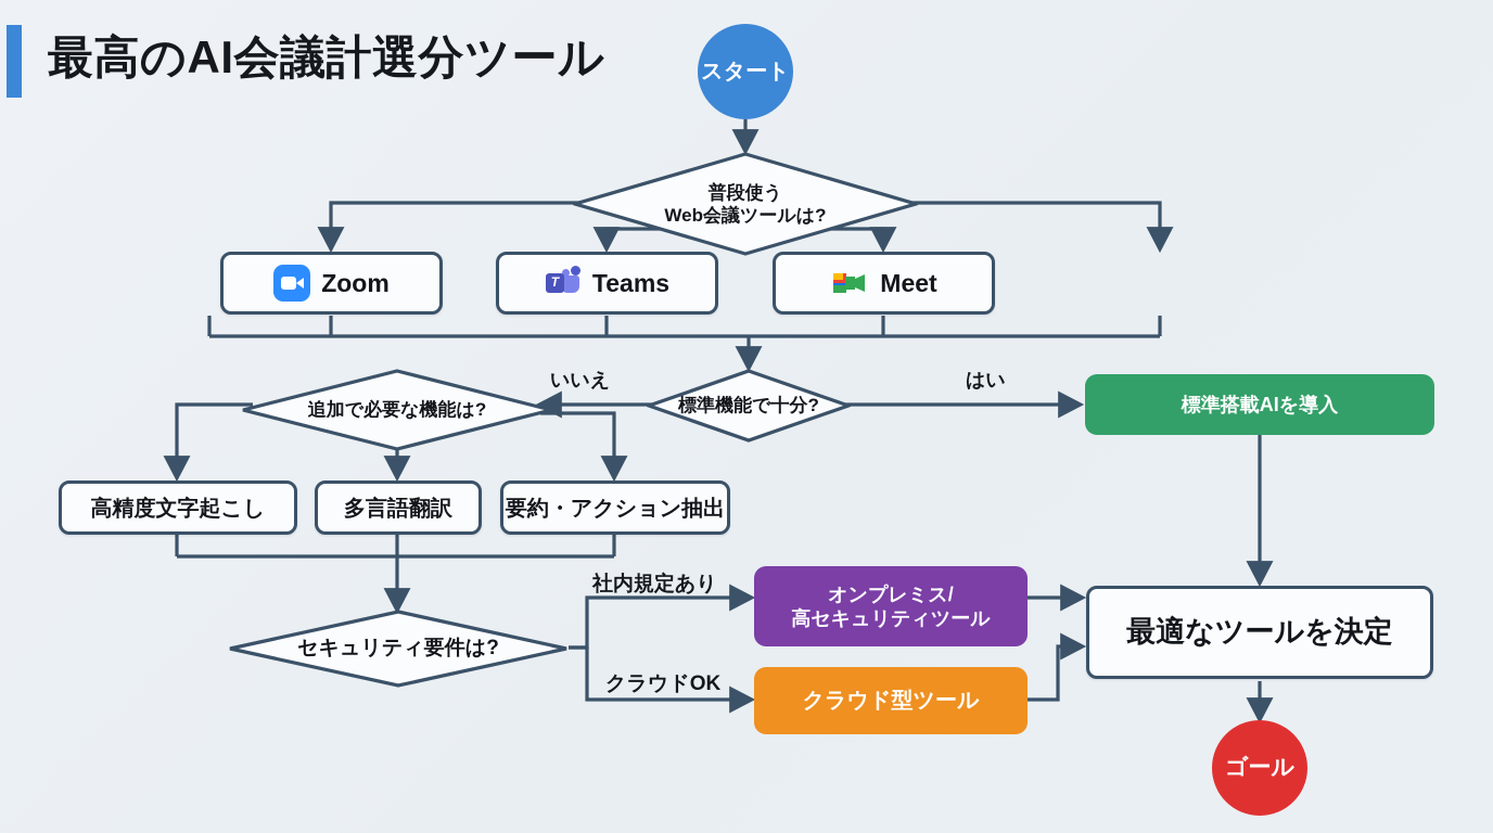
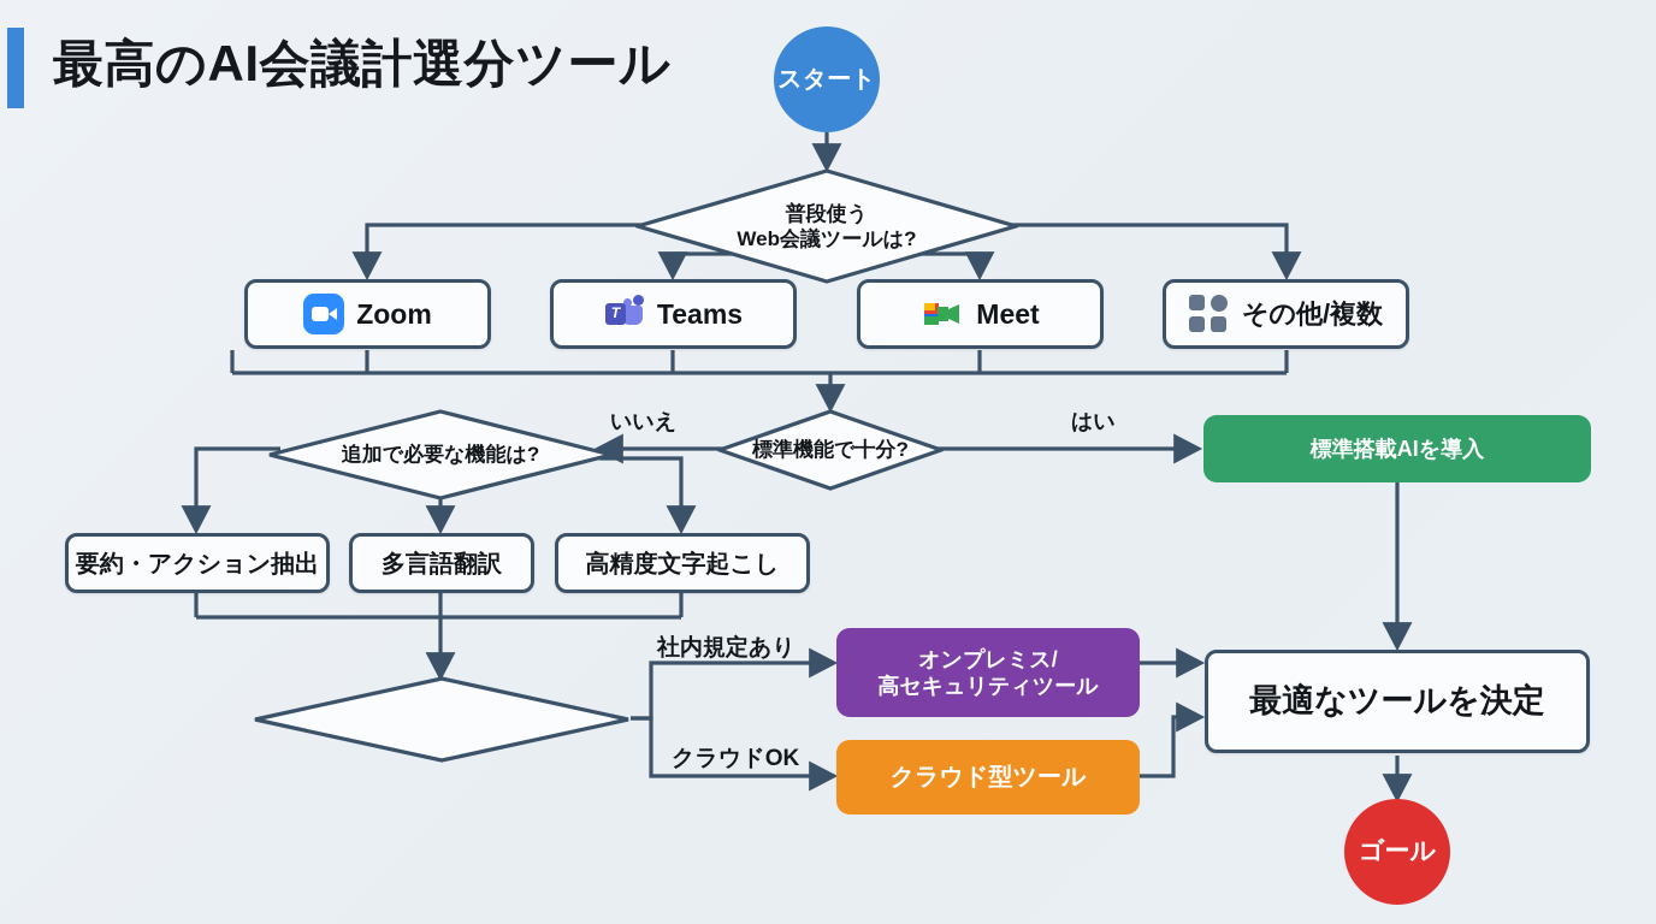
  最高のAI会議計選分ツール
  スタート
  普段使う
  Web会議ツールは?
  Zoom
  Teams
  Meet
+ その他/複数
  標準機能で十分?
  追加で必要な機能は?
  いいえ
  はい
  標準搭載AIを導入
- 高精度文字起こし
+ 要約・アクション抽出
  多言語翻訳
- 要約・アクション抽出
+ 高精度文字起こし
- セキュリティ要件は?
  社内規定あり
  クラウドOK
  オンプレミス/
  高セキュリティツール
  クラウド型ツール
  最適なツールを決定
  ゴール
